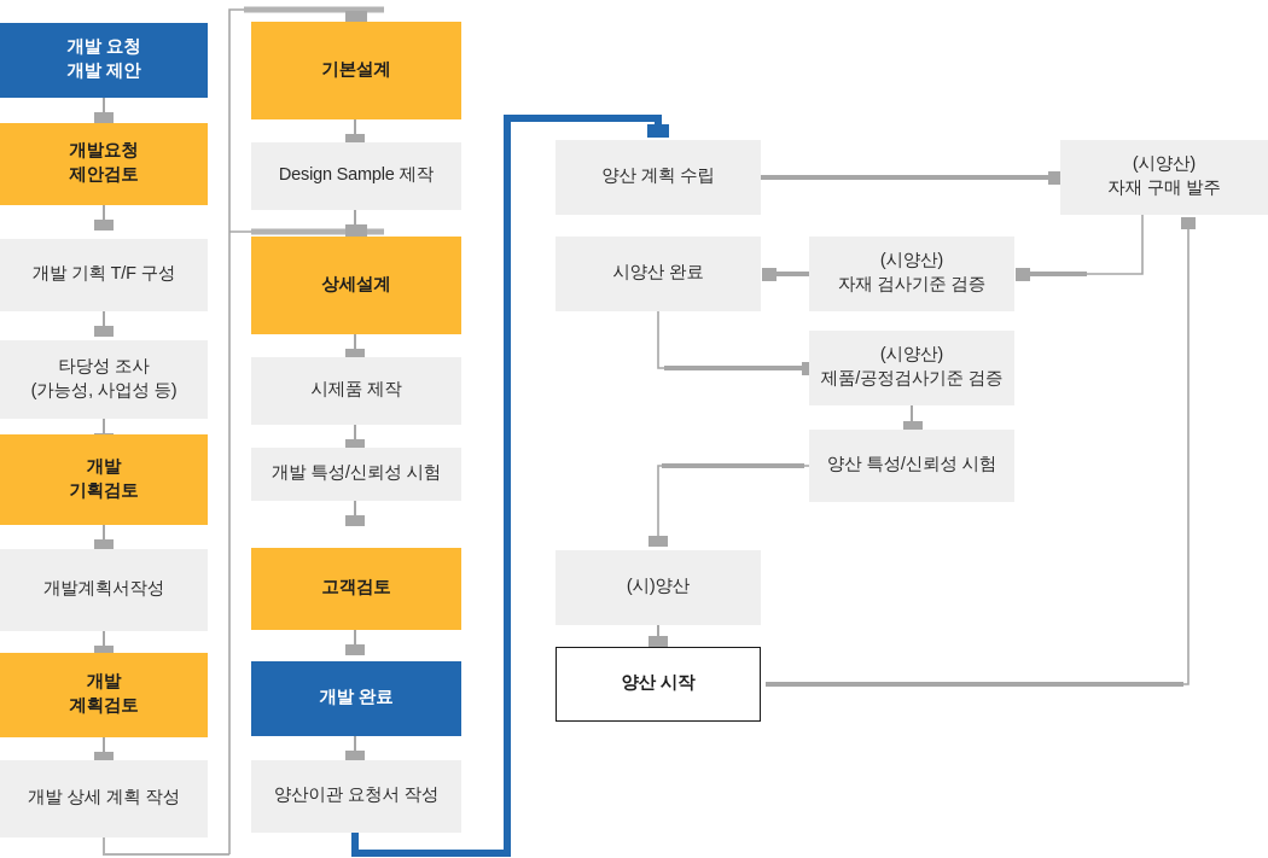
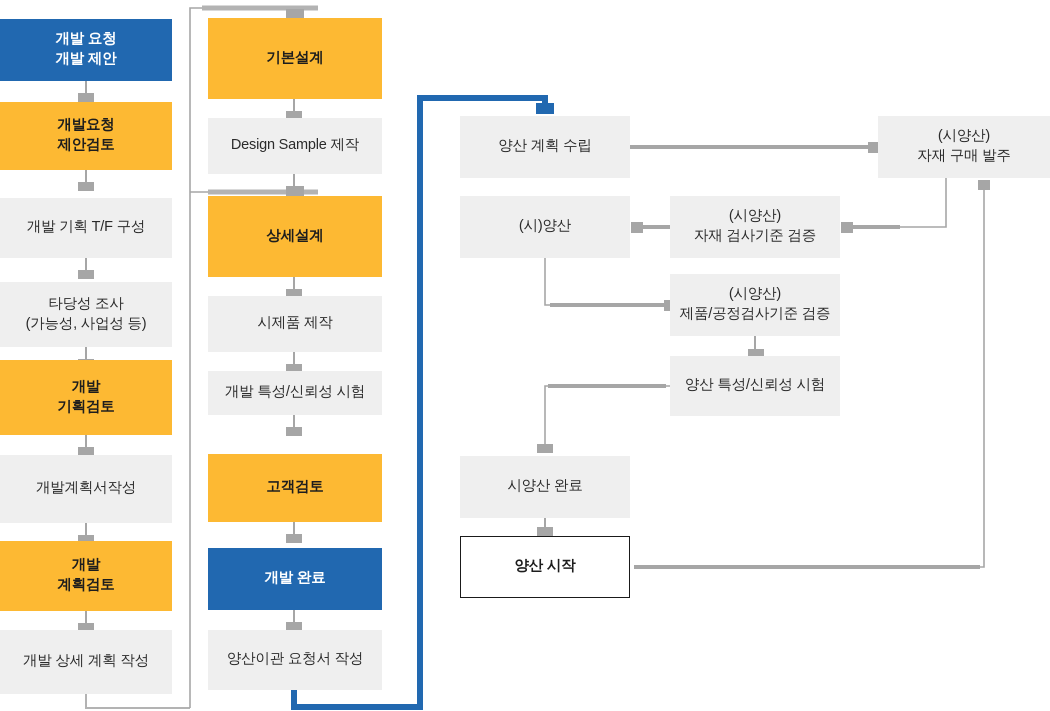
  개발 요청
  개발 제안
  개발요청
  제안검토
  개발 기획 T/F 구성
  타당성 조사
  (가능성, 사업성 등)
  개발
  기획검토
  개발계획서작성
  개발
  계획검토
  개발 상세 계획 작성
  기본설계
  Design Sample 제작
  상세설계
  시제품 제작
  개발 특성/신뢰성 시험
  고객검토
  개발 완료
  양산이관 요청서 작성
  양산 계획 수립
  (시양산)
  자재 구매 발주
- 시양산 완료
+ (시)양산
  (시양산)
  자재 검사기준 검증
  (시양산)
  제품/공정검사기준 검증
  양산 특성/신뢰성 시험
- (시)양산
+ 시양산 완료
  양산 시작
